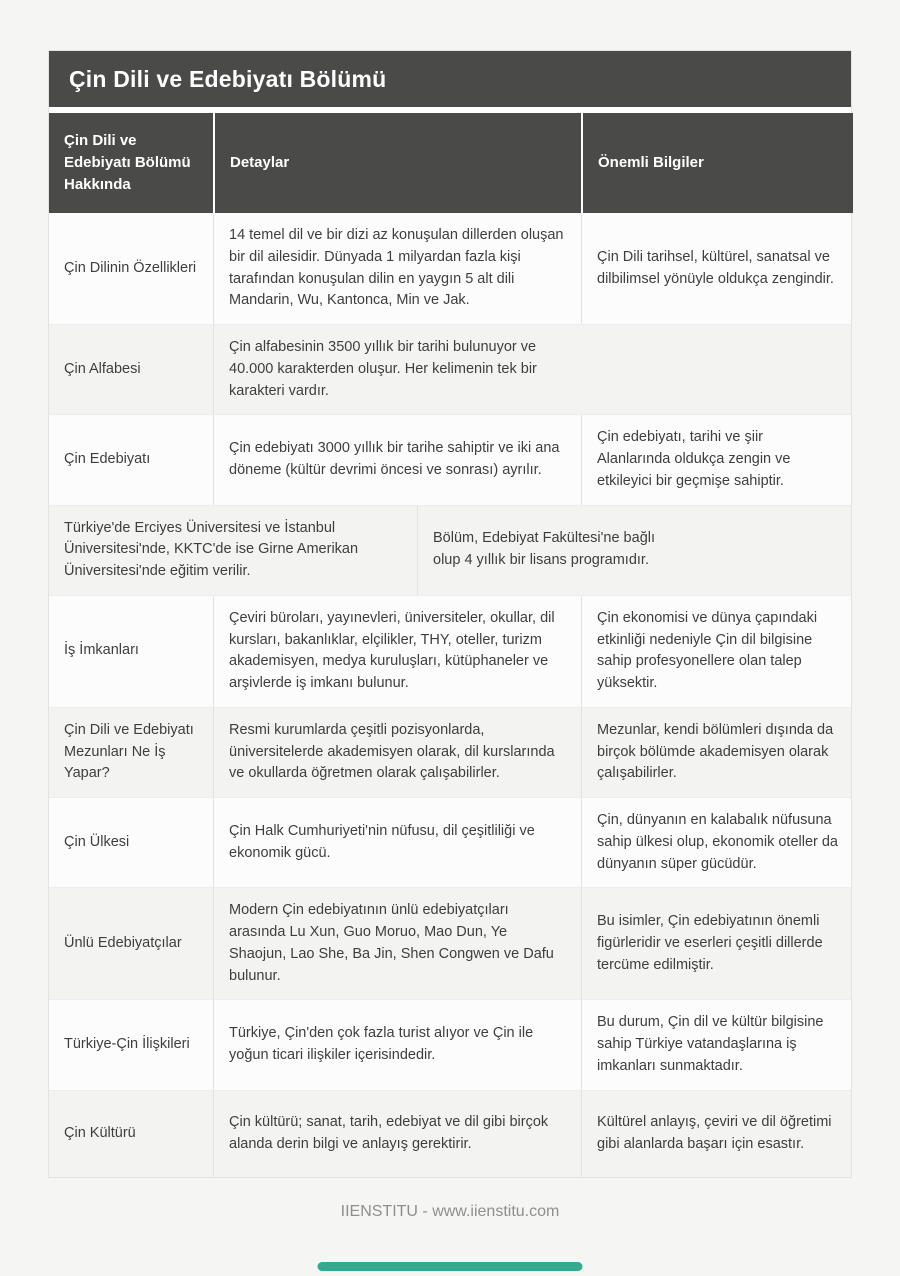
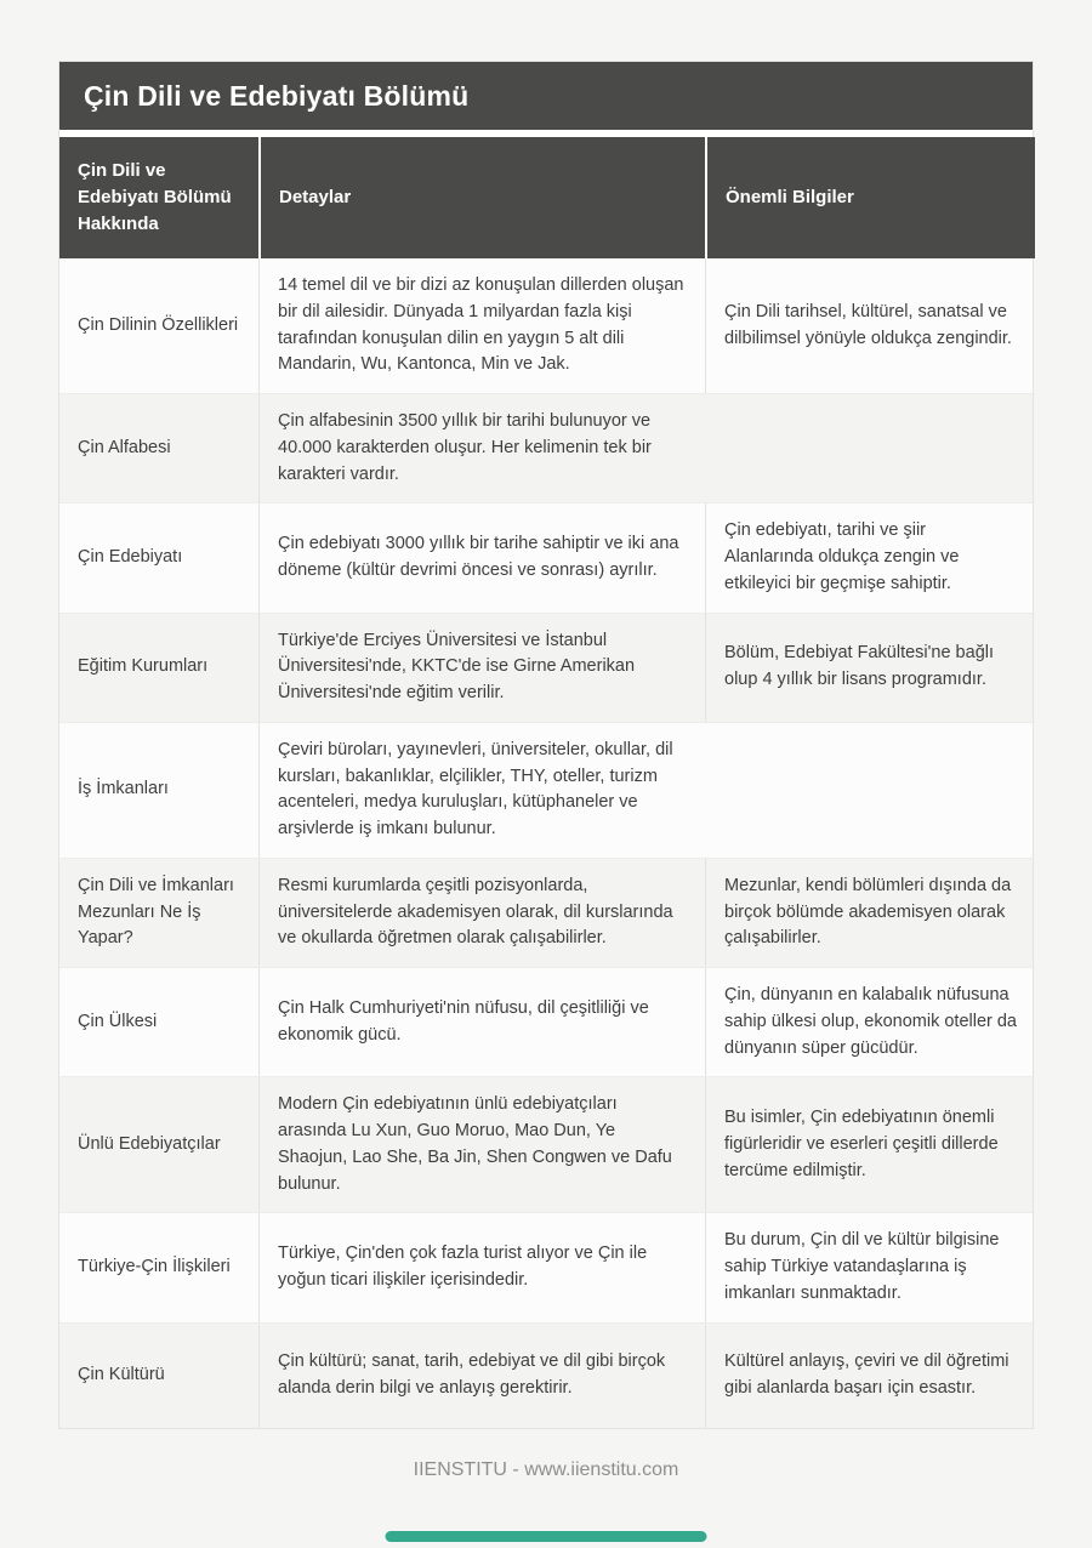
  Çin Dili ve Edebiyatı Bölümü
  Çin Dili ve Edebiyatı Bölümü Hakkında
  Detaylar
  Önemli Bilgiler
  Çin Dilinin Özellikleri
  14 temel dil ve bir dizi az konuşulan dillerden oluşan bir dil ailesidir. Dünyada 1 milyardan fazla kişi tarafından konuşulan dilin en yaygın 5 alt dili Mandarin, Wu, Kantonca, Min ve Jak.
  Çin Dili tarihsel, kültürel, sanatsal ve dilbilimsel yönüyle oldukça zengindir.
  Çin Alfabesi
  Çin alfabesinin 3500 yıllık bir tarihi bulunuyor ve 40.000 karakterden oluşur. Her kelimenin tek bir karakteri vardır.
  Çin Edebiyatı
  Çin edebiyatı 3000 yıllık bir tarihe sahiptir ve iki ana döneme (kültür devrimi öncesi ve sonrası) ayrılır.
  Çin edebiyatı, tarihi ve şiir Alanlarında oldukça zengin ve etkileyici bir geçmişe sahiptir.
+ Eğitim Kurumları
  Türkiye'de Erciyes Üniversitesi ve İstanbul Üniversitesi'nde, KKTC'de ise Girne Amerikan Üniversitesi'nde eğitim verilir.
  Bölüm, Edebiyat Fakültesi'ne bağlı olup 4 yıllık bir lisans programıdır.
  İş İmkanları
- Çeviri büroları, yayınevleri, üniversiteler, okullar, dil kursları, bakanlıklar, elçilikler, THY, oteller, turizm akademisyen, medya kuruluşları, kütüphaneler ve arşivlerde iş imkanı bulunur.
+ Çeviri büroları, yayınevleri, üniversiteler, okullar, dil kursları, bakanlıklar, elçilikler, THY, oteller, turizm acenteleri, medya kuruluşları, kütüphaneler ve arşivlerde iş imkanı bulunur.
- Çin ekonomisi ve dünya çapındaki etkinliği nedeniyle Çin dil bilgisine sahip profesyonellere olan talep yüksektir.
- Çin Dili ve Edebiyatı Mezunları Ne İş Yapar?
+ Çin Dili ve İmkanları Mezunları Ne İş Yapar?
  Resmi kurumlarda çeşitli pozisyonlarda, üniversitelerde akademisyen olarak, dil kurslarında ve okullarda öğretmen olarak çalışabilirler.
  Mezunlar, kendi bölümleri dışında da birçok bölümde akademisyen olarak çalışabilirler.
  Çin Ülkesi
  Çin Halk Cumhuriyeti'nin nüfusu, dil çeşitliliği ve ekonomik gücü.
  Çin, dünyanın en kalabalık nüfusuna sahip ülkesi olup, ekonomik oteller da dünyanın süper gücüdür.
  Ünlü Edebiyatçılar
  Modern Çin edebiyatının ünlü edebiyatçıları arasında Lu Xun, Guo Moruo, Mao Dun, Ye Shaojun, Lao She, Ba Jin, Shen Congwen ve Dafu bulunur.
  Bu isimler, Çin edebiyatının önemli figürleridir ve eserleri çeşitli dillerde tercüme edilmiştir.
  Türkiye-Çin İlişkileri
  Türkiye, Çin'den çok fazla turist alıyor ve Çin ile yoğun ticari ilişkiler içerisindedir.
  Bu durum, Çin dil ve kültür bilgisine sahip Türkiye vatandaşlarına iş imkanları sunmaktadır.
  Çin Kültürü
  Çin kültürü; sanat, tarih, edebiyat ve dil gibi birçok alanda derin bilgi ve anlayış gerektirir.
  Kültürel anlayış, çeviri ve dil öğretimi gibi alanlarda başarı için esastır.
  IIENSTITU - www.iienstitu.com
